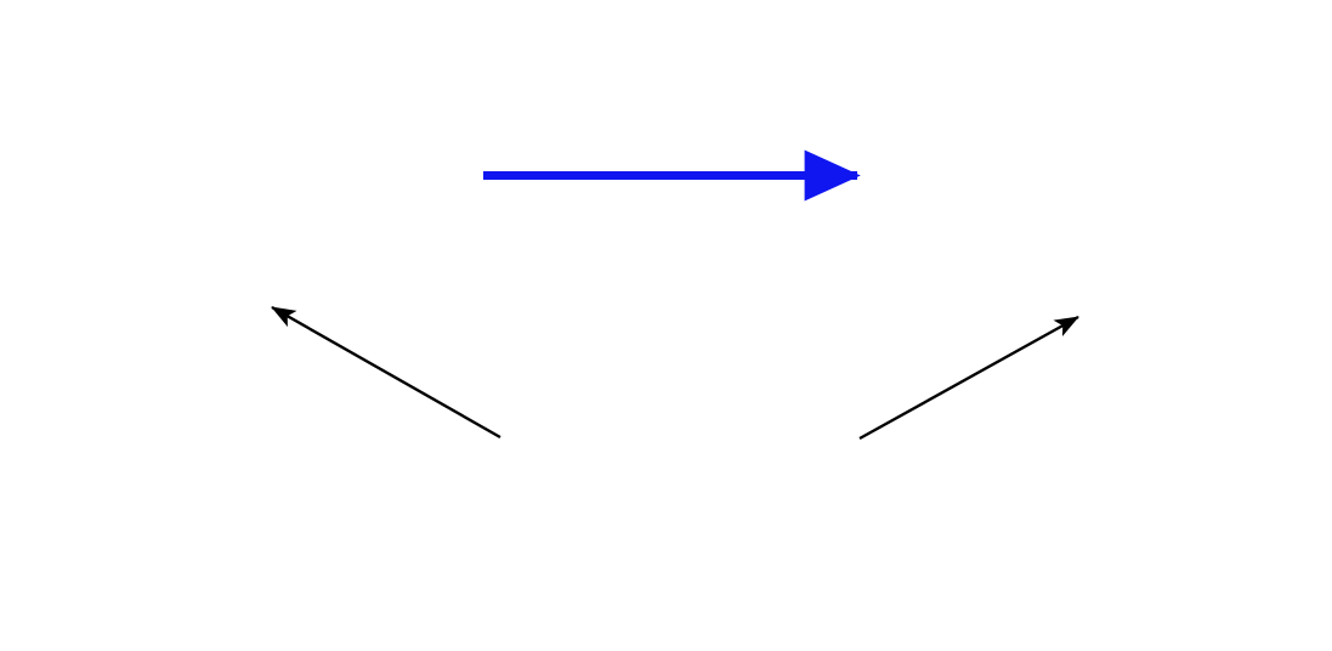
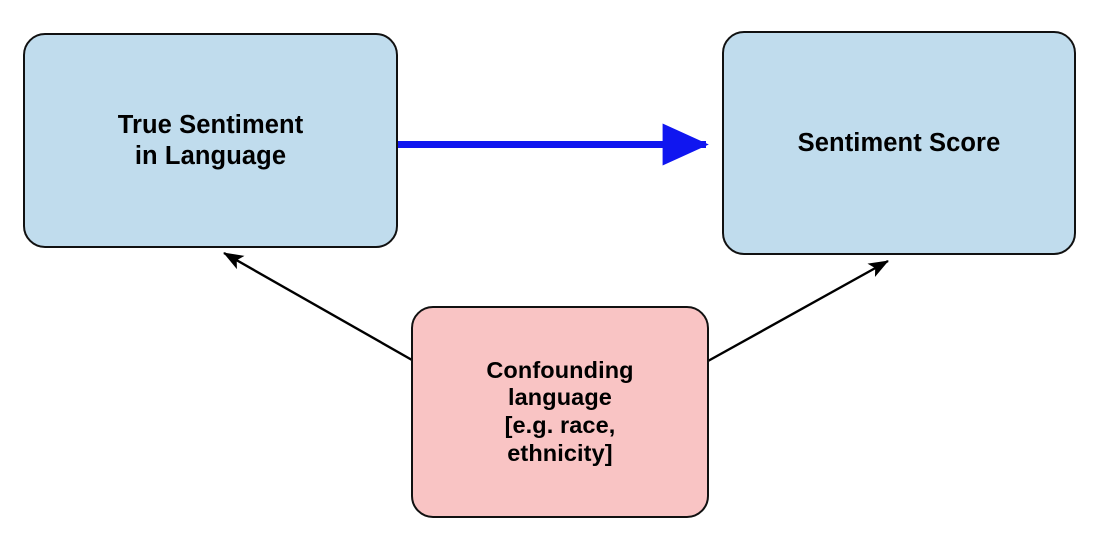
+ True Sentiment
+ in Language
+ Sentiment Score
+ Confounding
+ language
+ [e.g. race,
+ ethnicity]
